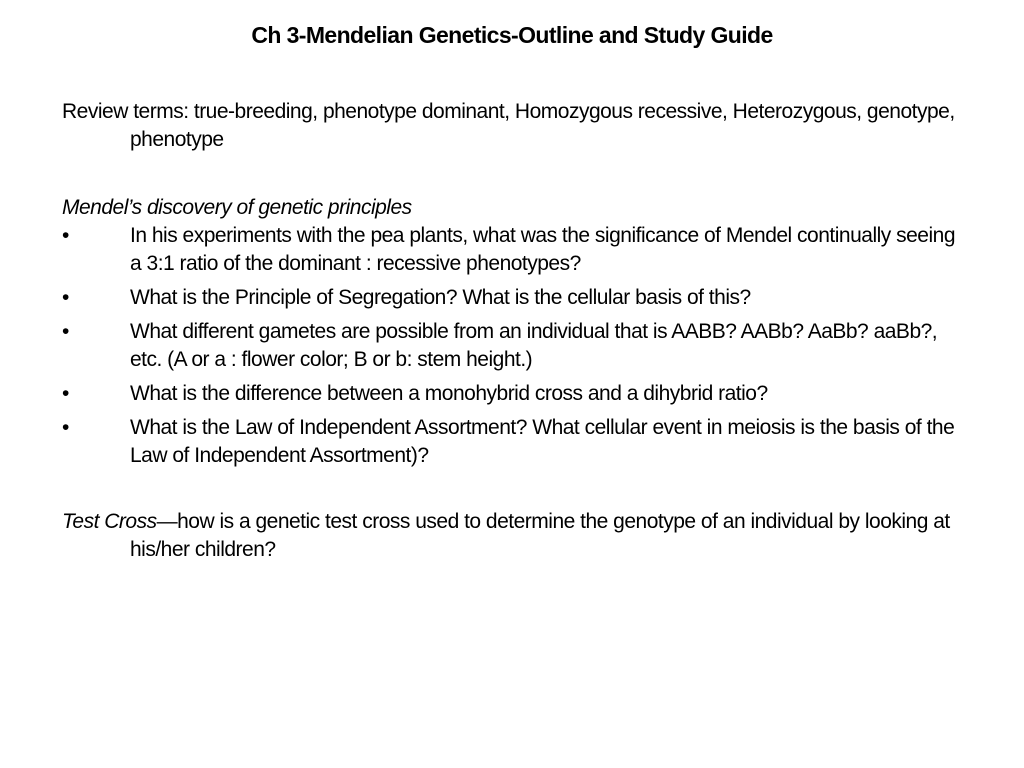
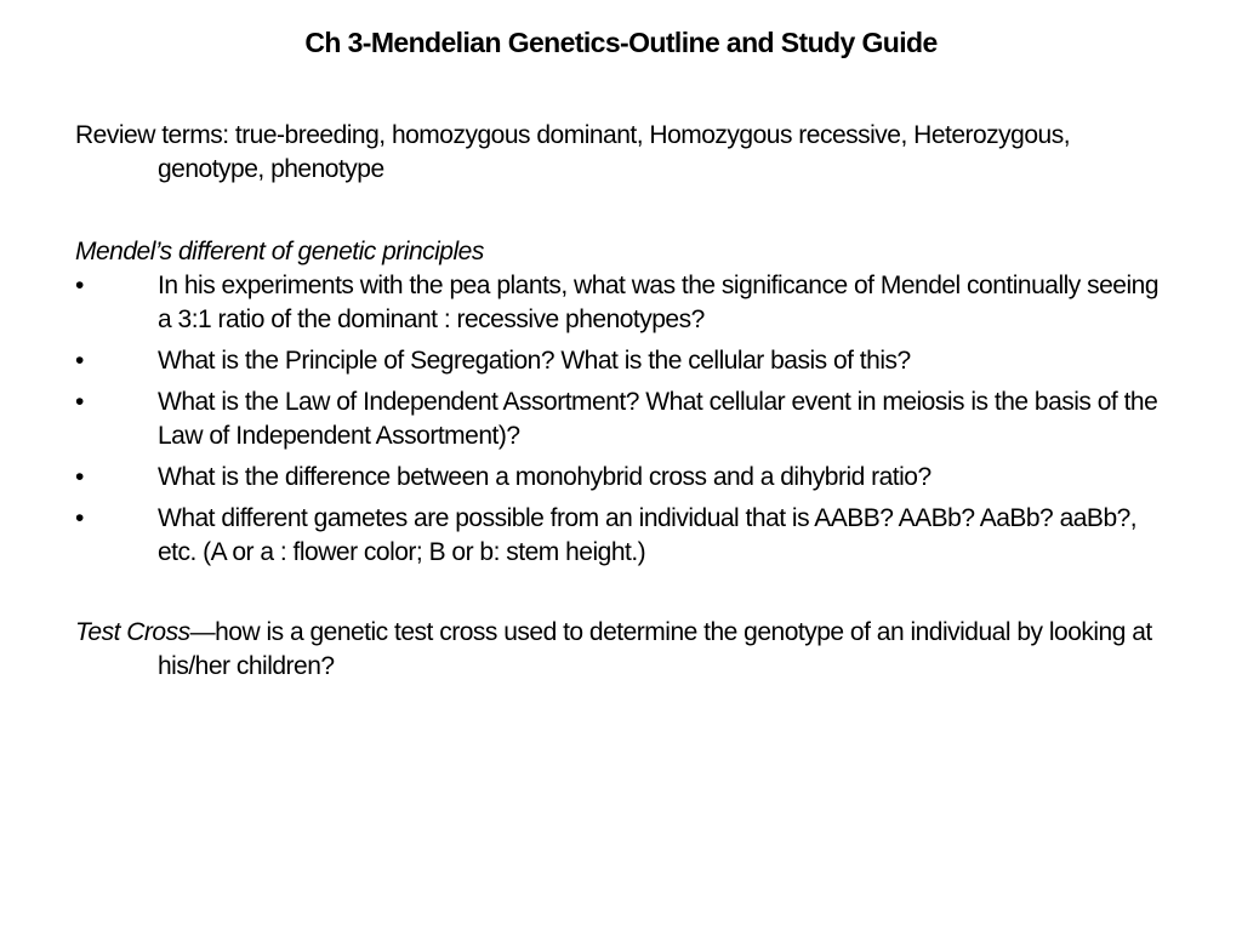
  Ch 3-Mendelian Genetics-Outline and Study Guide
- Review terms: true-breeding, phenotype dominant, Homozygous recessive, Heterozygous, genotype, phenotype
+ Review terms: true-breeding, homozygous dominant, Homozygous recessive, Heterozygous, genotype, phenotype
- Mendel’s discovery of genetic principles
+ Mendel’s different of genetic principles
  •
  In his experiments with the pea plants, what was the significance of Mendel continually seeing a 3:1 ratio of the dominant : recessive phenotypes?
  •
  What is the Principle of Segregation? What is the cellular basis of this?
  •
- What different gametes are possible from an individual that is AABB? AABb? AaBb? aaBb?, etc. (A or a : flower color; B or b: stem height.)
+ What is the Law of Independent Assortment? What cellular event in meiosis is the basis of the Law of Independent Assortment)?
  •
  What is the difference between a monohybrid cross and a dihybrid ratio?
  •
- What is the Law of Independent Assortment? What cellular event in meiosis is the basis of the Law of Independent Assortment)?
+ What different gametes are possible from an individual that is AABB? AABb? AaBb? aaBb?, etc. (A or a : flower color; B or b: stem height.)
  Test Cross—how is a genetic test cross used to determine the genotype of an individual by looking at his/her children?
